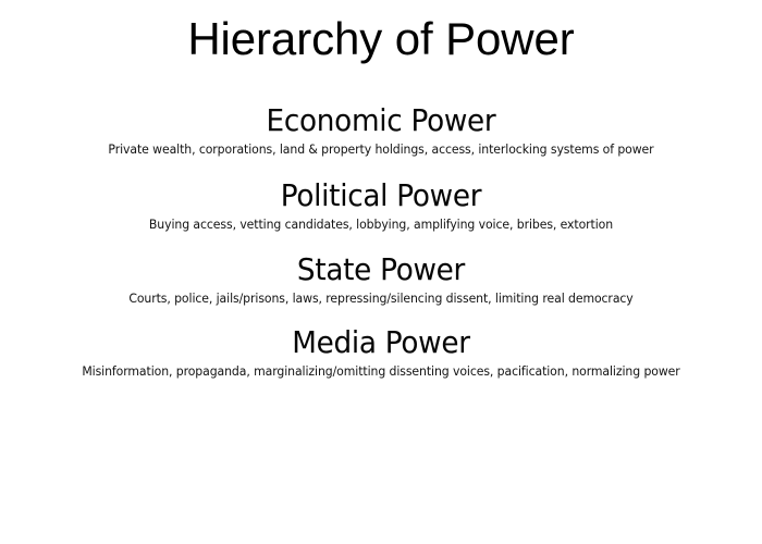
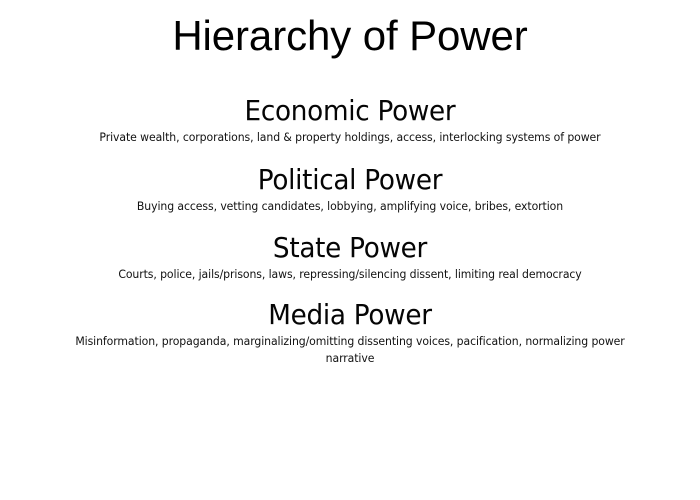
  Hierarchy of Power
  Economic Power
  Private wealth, corporations, land & property holdings, access, interlocking systems of power
  Political Power
  Buying access, vetting candidates, lobbying, amplifying voice, bribes, extortion
  State Power
  Courts, police, jails/prisons, laws, repressing/silencing dissent, limiting real democracy
  Media Power
  Misinformation, propaganda, marginalizing/omitting dissenting voices, pacification, normalizing power
+ narrative
